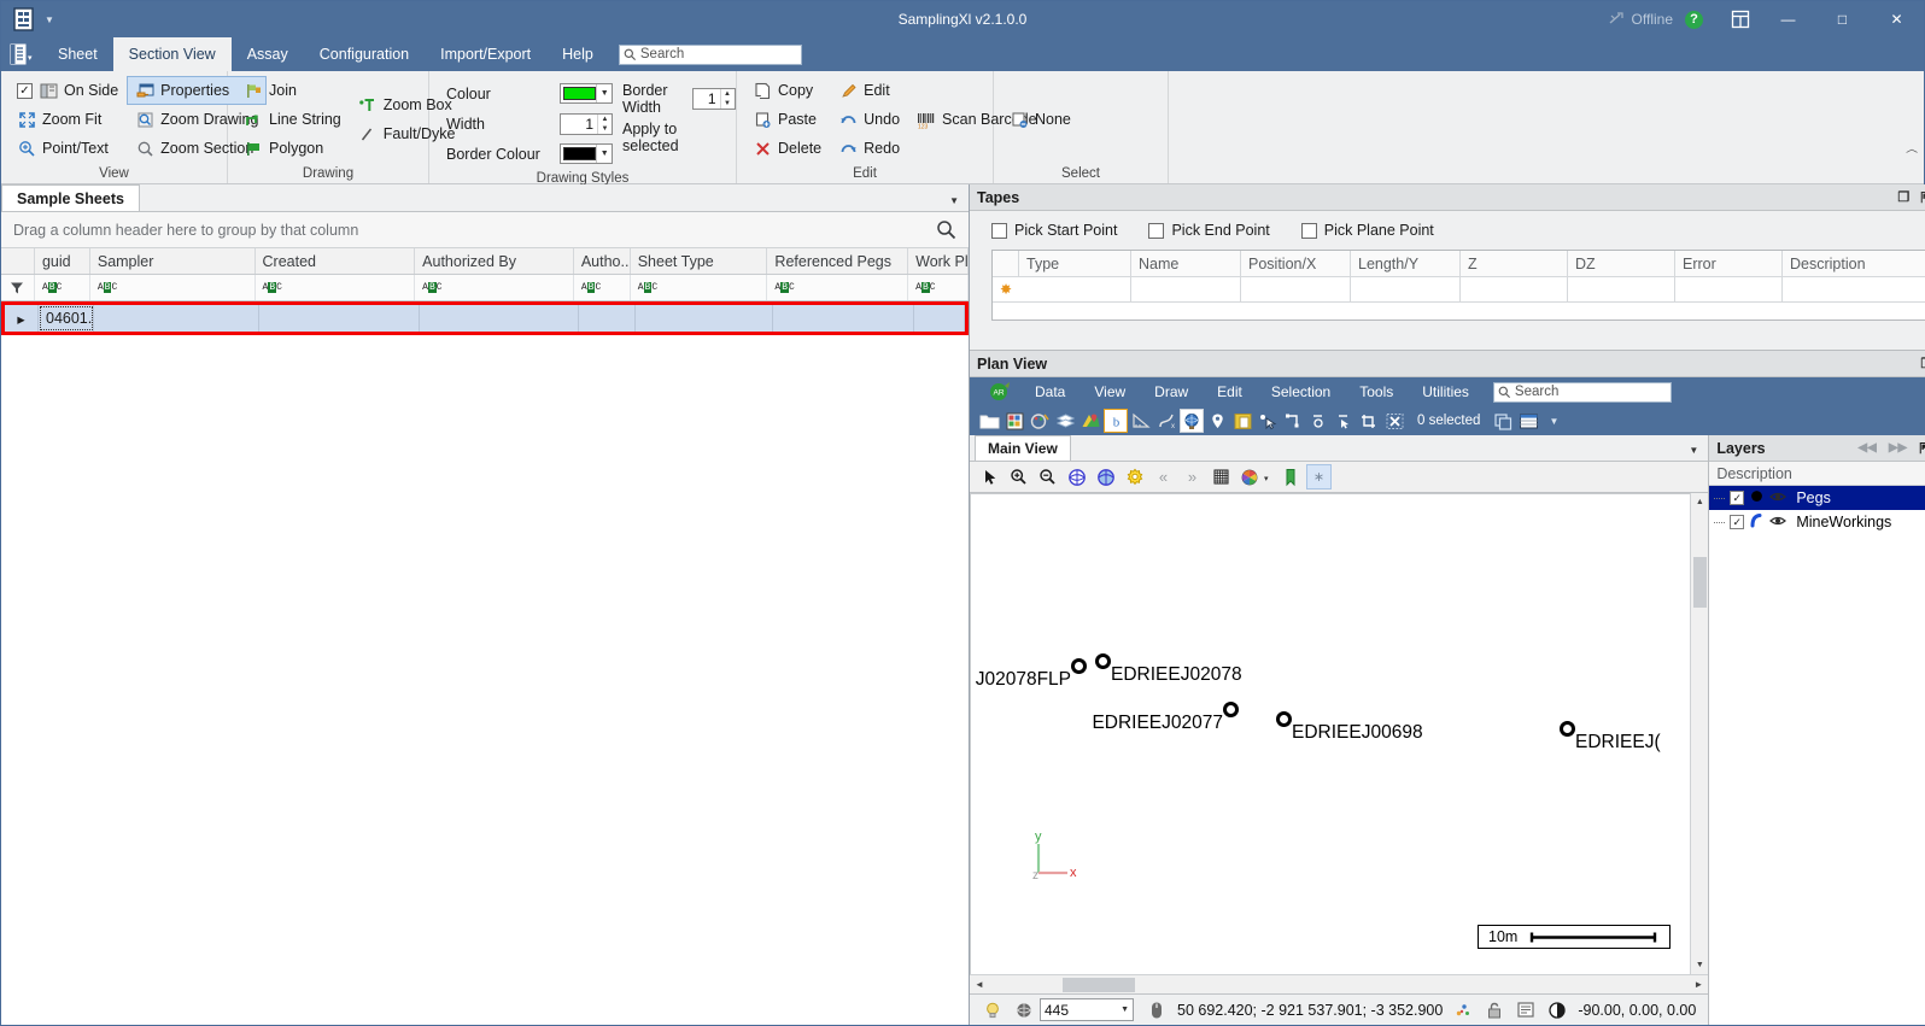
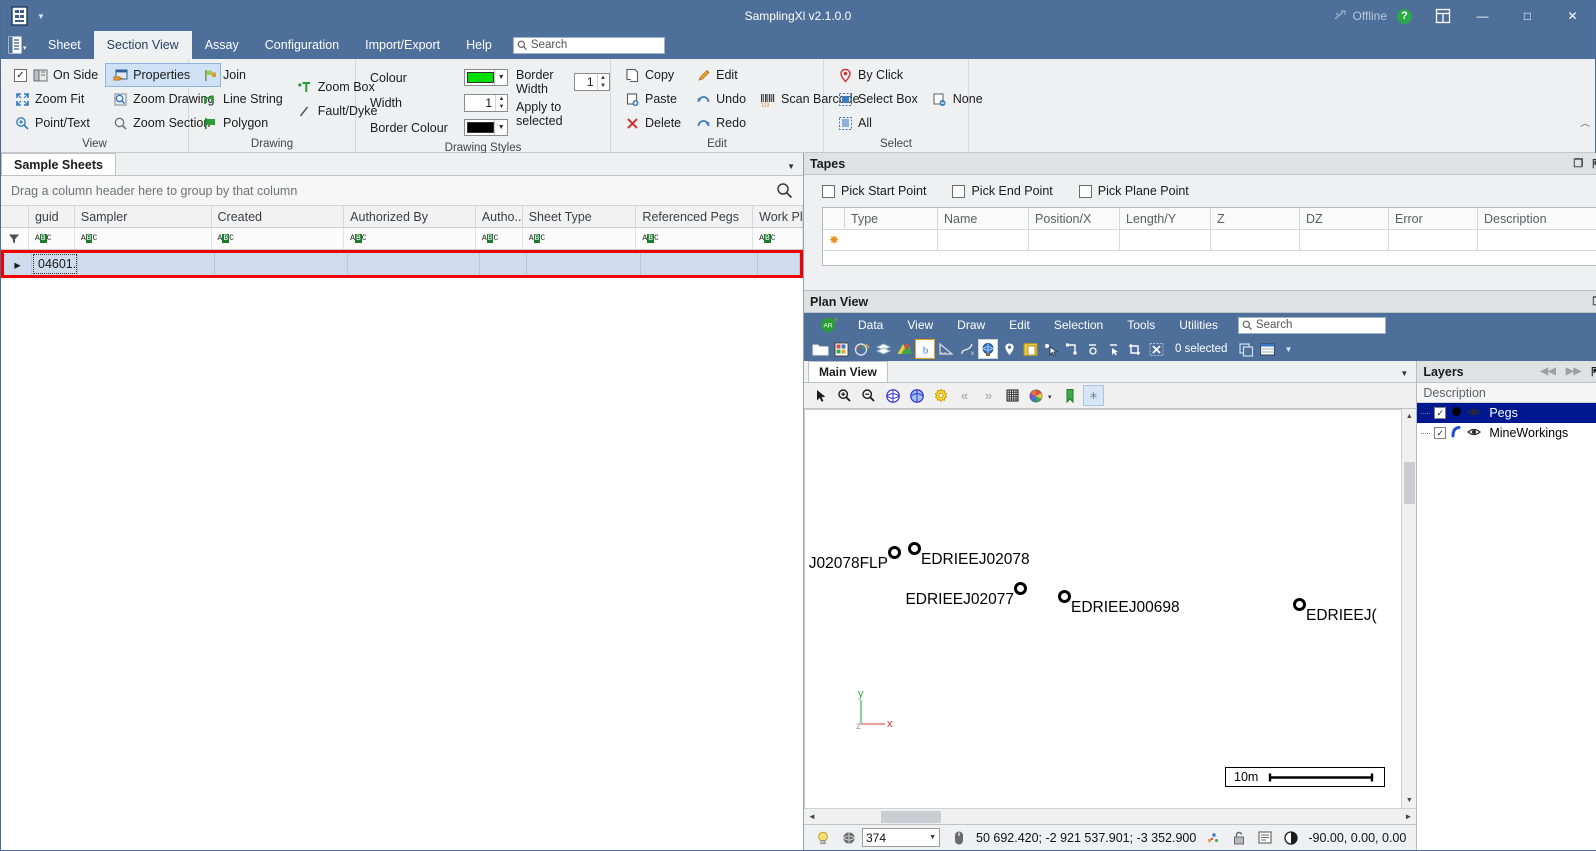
  ▼
  SamplingXl v2.1.0.0
  Offline
  ?
  —
  □
  ✕
  Sheet
  Section View
  Assay
  Configuration
  Import/Export
  Help
  Search
  ✓
  On Side
  Zoom Fit
  Point/Text
  Properties
  Zoom Drawi
  Zoom Sectio
  View
  Join
  Line String
  Polygon
  Zoom Box
  Fault/Dyke
  Drawing
  Colour
  Width
  1
  Border Colour
  Border Width
  1
  Apply to selected
  Drawing Styles
  Copy
  Paste
  Delete
  Edit
  Undo
  Redo
  Scan Barcde
  Edit
+ By Click
+ Select Box
+ All
  None
  Select
  ︿
  Sample Sheets
  ▼
  Drag a column header here to group by that column
  guid
  Sampler
  Created
  Authorized By
  Autho..
  Sheet Type
  Referenced Pegs
  A
  B
  C
  A
  B
  C
  A
  B
  C
  A
  B
  C
  A
  B
  C
  A
  B
  C
  A
  B
  C
  A
  B
  C
  ▸
  04601..
  Tapes
  ❐
  Pick Start Point
  Pick End Point
  Pick Plane Point
  Type
  Name
  Position/X
  Length/Y
  Z
  DZ
  Error
  Description
  ✸
  Plan View
  Data
  View
  Draw
  Edit
  Selection
  Tools
  Utilities
  Search
  b
  0 selected
  ▼
  Main View
  ▼
  «
  »
  ∗
  y
  x
  z
  10m
  J02078FLP
  EDRIEEJ02078
  EDRIEEJ02077
  EDRIEEJ00698
  EDRIEEJ(
  ◄
  ►
- 445
+ 374
  50 692.420; -2 921 537.901; -3 352.900
  -90.00, 0.00, 0.00
  Layers
  ◀◀
  ▶▶
  Description
  ✓
  Pegs
  ✓
  MineWorkings
